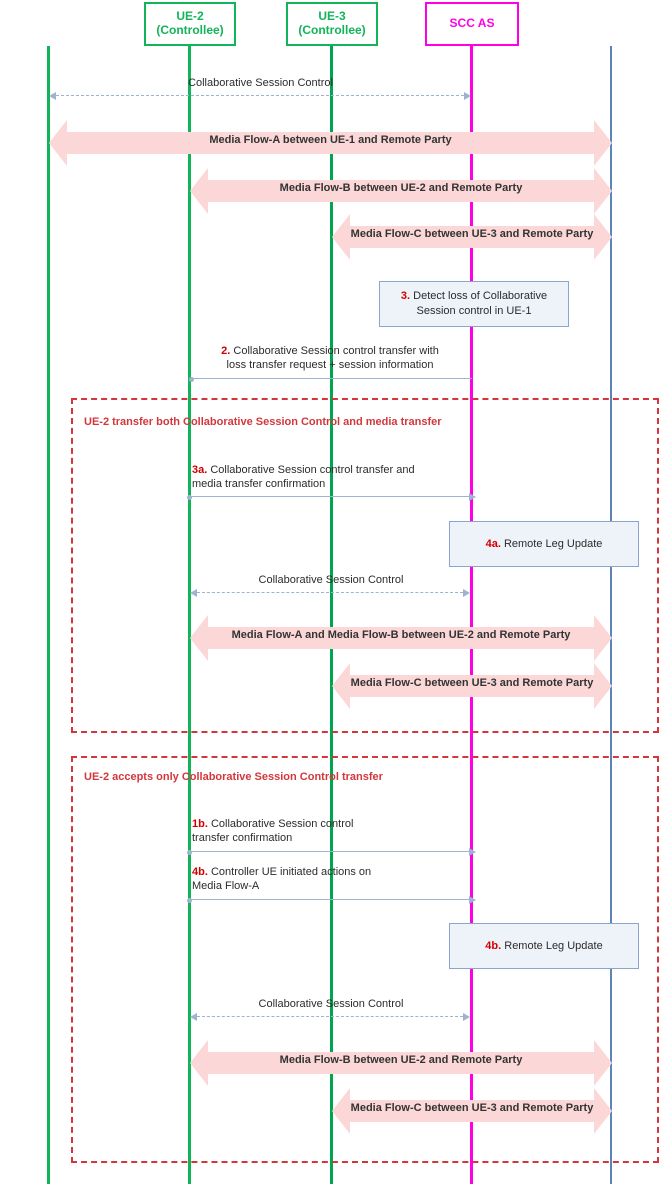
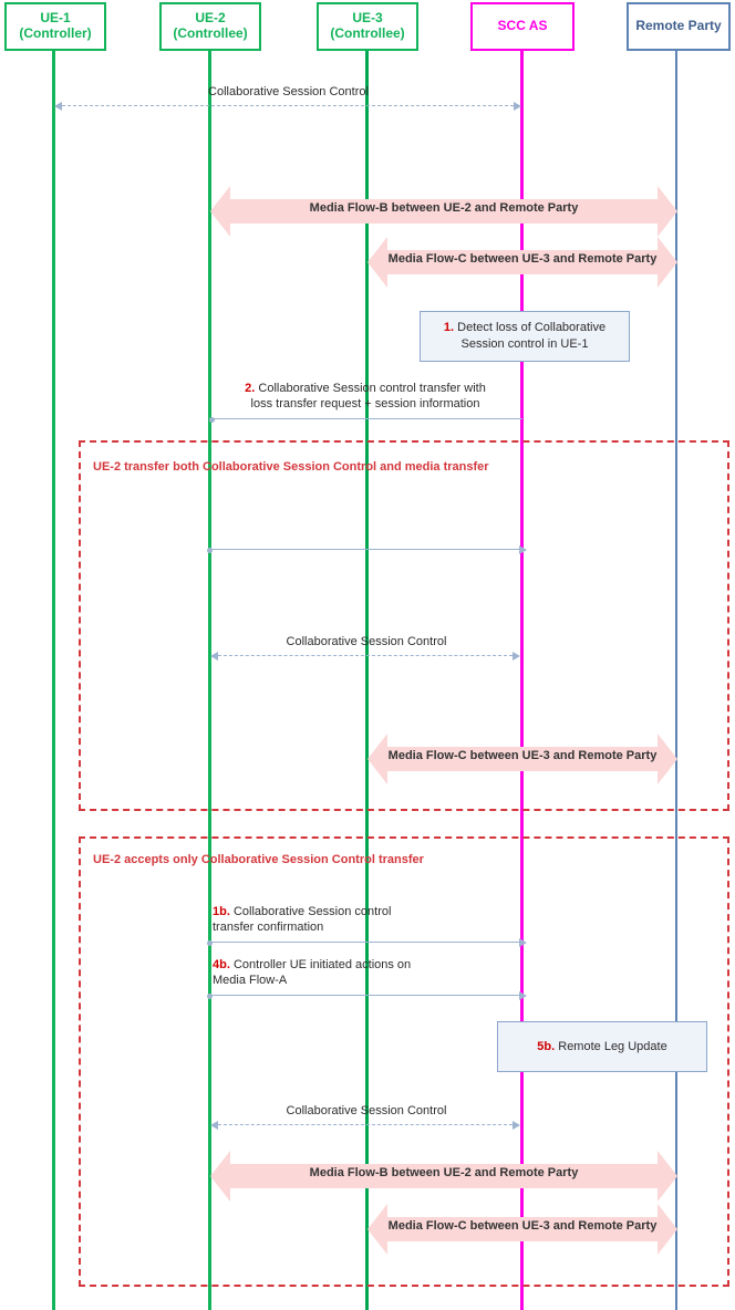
+ UE-1
+ (Controller)
  UE-2
  (Controllee)
  UE-3
  (Controllee)
  SCC AS
+ Remote Party
  Collaborative Session Control
- Media Flow-A between UE-1 and Remote Party
  Media Flow-B between UE-2 and Remote Party
  Media Flow-C between UE-3 and Remote Party
- 3. Detect loss of Collaborative Session control in UE-1
+ 1. Detect loss of Collaborative Session control in UE-1
  2. Collaborative Session control transfer with
  loss transfer request + session information
  UE-2 transfer both Collaborative Session Control and media transfer
- 3a. Collaborative Session control transfer and
- media transfer confirmation
- 4a. Remote Leg Update
  Collaborative Session Control
- Media Flow-A and Media Flow-B between UE-2 and Remote Party
  Media Flow-C between UE-3 and Remote Party
  UE-2 accepts only Collaborative Session Control transfer
  1b. Collaborative Session control
  transfer confirmation
  4b. Controller UE initiated actions on
  Media Flow-A
- 4b. Remote Leg Update
+ 5b. Remote Leg Update
  Collaborative Session Control
  Media Flow-B between UE-2 and Remote Party
  Media Flow-C between UE-3 and Remote Party
